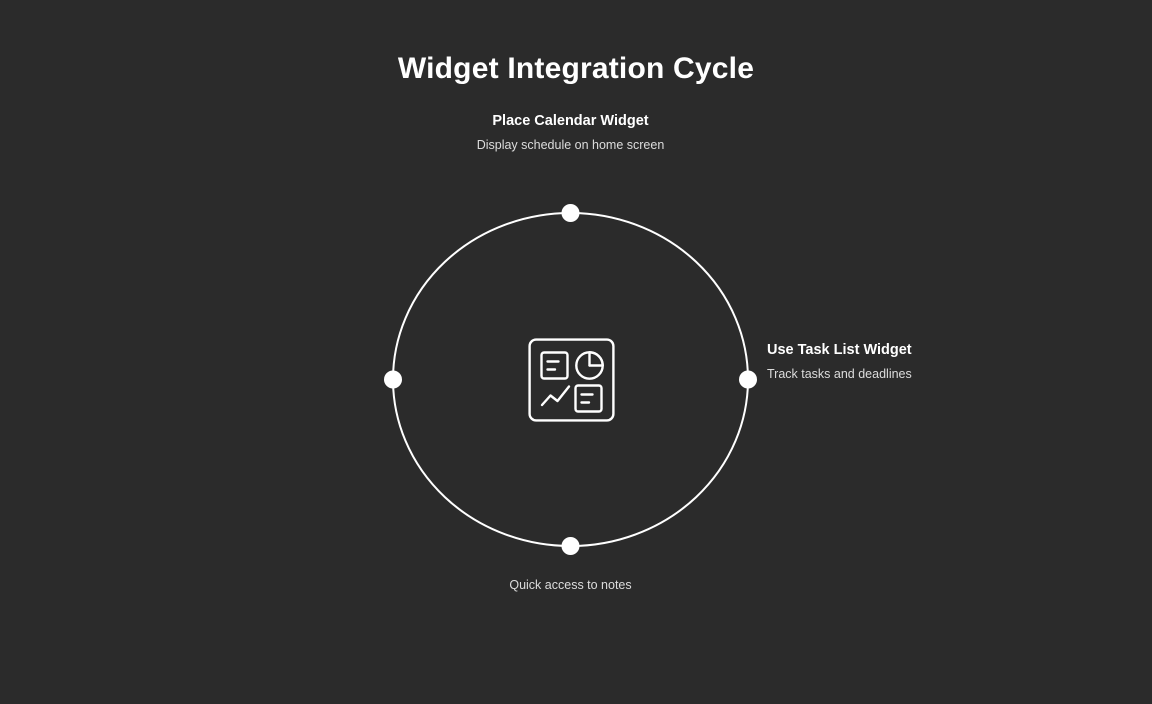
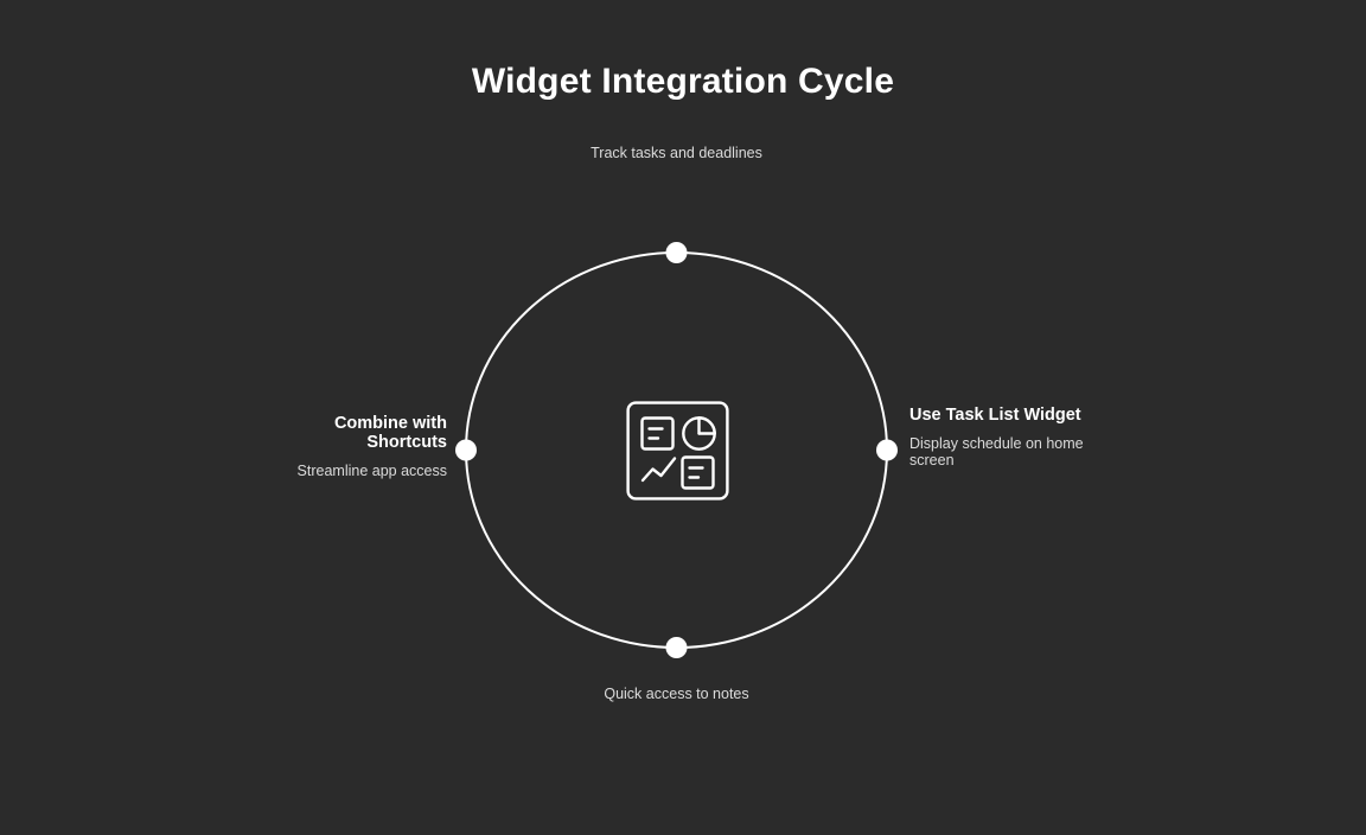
  Widget Integration Cycle
- Place Calendar Widget
- Display schedule on home screen
+ Track tasks and deadlines
  Use Task List Widget
- Track tasks and deadlines
+ Display schedule on home screen
  Quick access to notes
+ Combine with Shortcuts
+ Streamline app access
